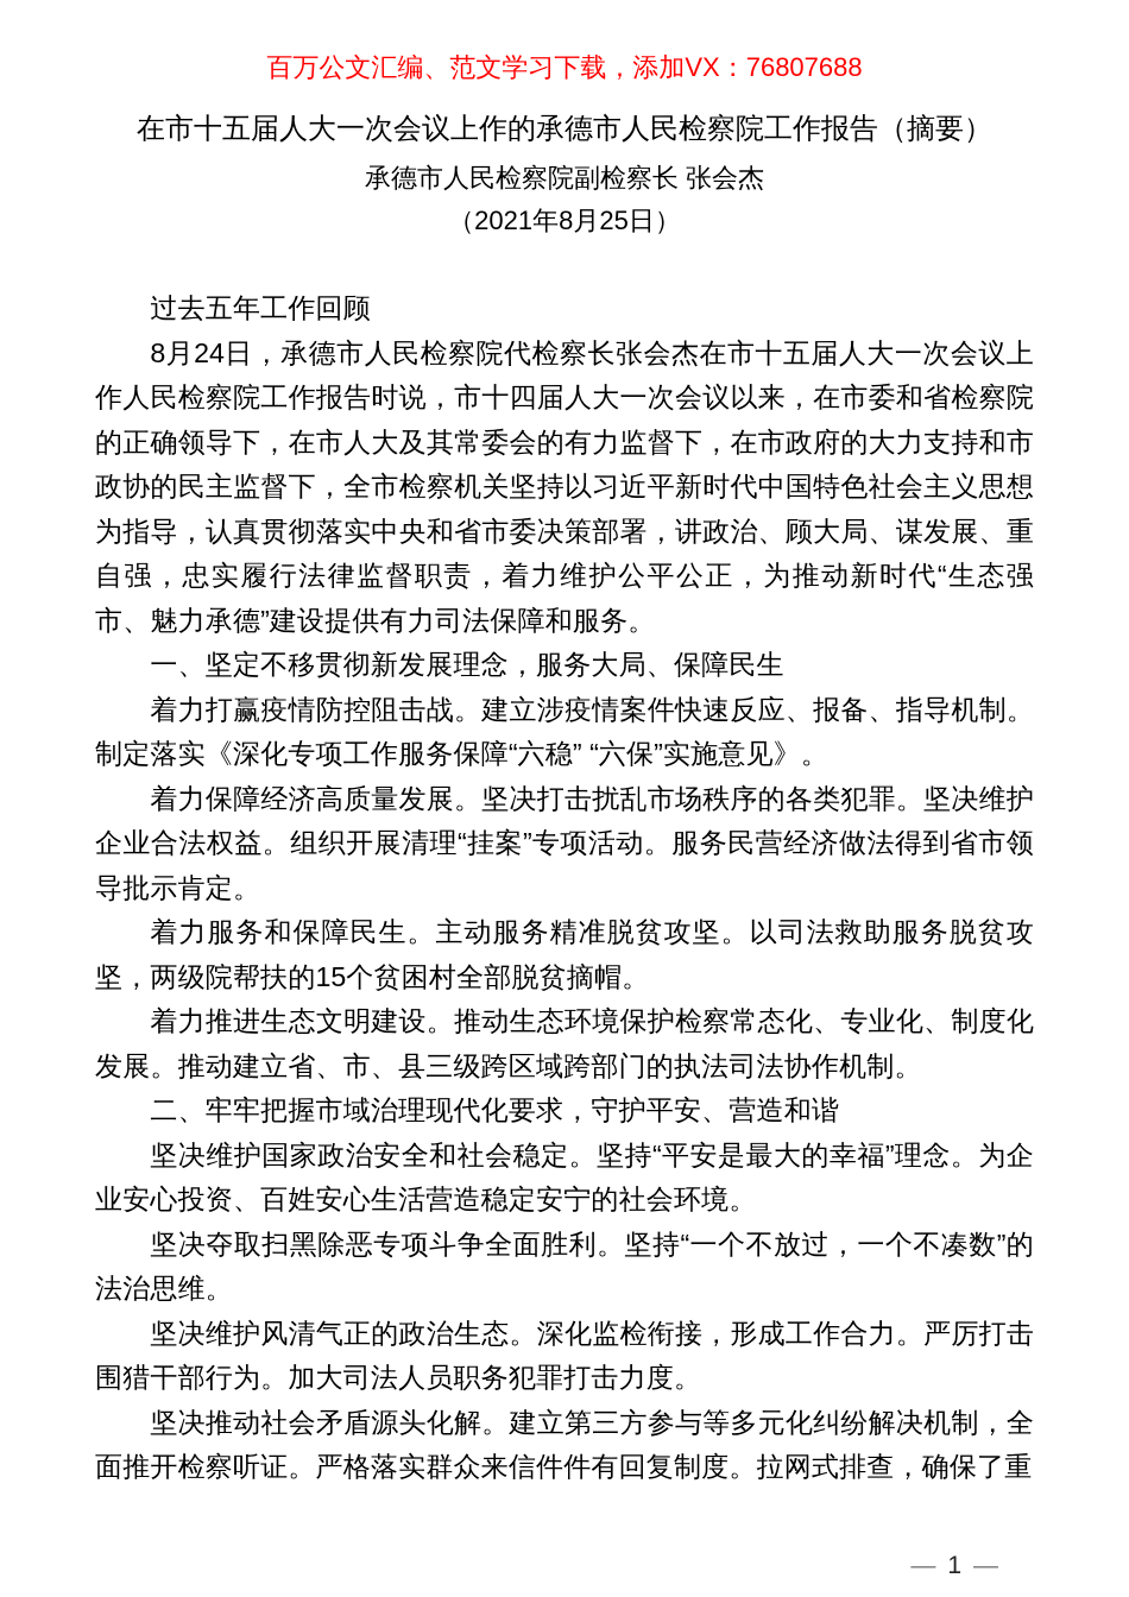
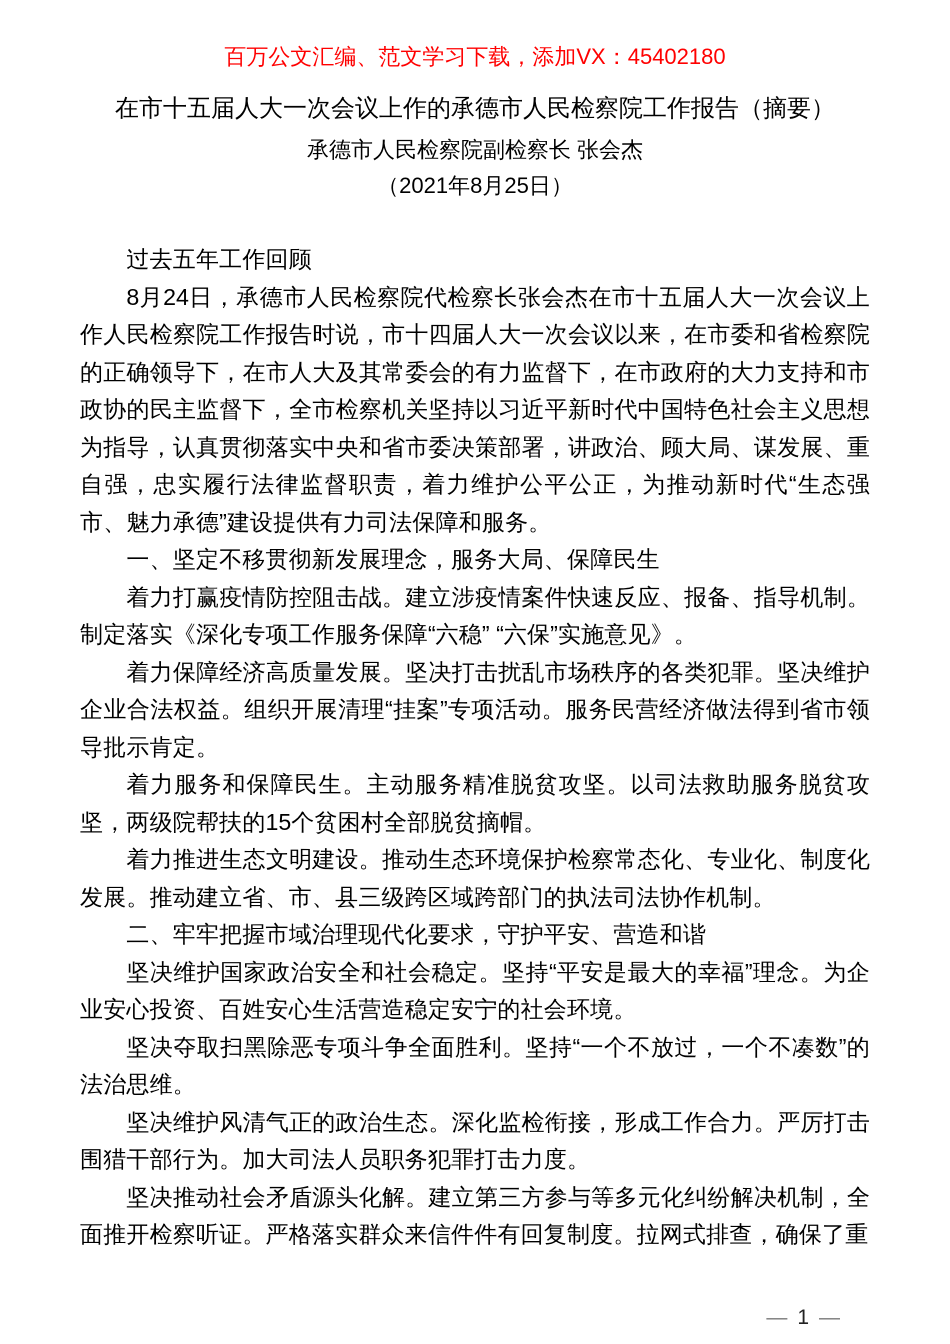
- 百万公文汇编、范文学习下载，添加VX：76807688
+ 百万公文汇编、范文学习下载，添加VX：45402180
  在市十五届人大一次会议上作的承德市人民检察院工作报告（摘要）
  承德市人民检察院副检察长 张会杰
  （2021年8月25日）
  过去五年工作回顾
  8月24日，承德市人民检察院代检察长张会杰在市十五届人大一次会议上作人民检察院工作报告时说，市十四届人大一次会议以来，在市委和省检察院的正确领导下，在市人大及其常委会的有力监督下，在市政府的大力支持和市政协的民主监督下，全市检察机关坚持以习近平新时代中国特色社会主义思想为指导，认真贯彻落实中央和省市委决策部署，讲政治、顾大局、谋发展、重自强，忠实履行法律监督职责，着力维护公平公正，为推动新时代“生态强市、魅力承德”建设提供有力司法保障和服务。
  一、坚定不移贯彻新发展理念，服务大局、保障民生
  着力打赢疫情防控阻击战。建立涉疫情案件快速反应、报备、指导机制。制定落实《深化专项工作服务保障“六稳” “六保”实施意见》。
  着力保障经济高质量发展。坚决打击扰乱市场秩序的各类犯罪。坚决维护企业合法权益。组织开展清理“挂案”专项活动。服务民营经济做法得到省市领导批示肯定。
  着力服务和保障民生。主动服务精准脱贫攻坚。以司法救助服务脱贫攻坚，两级院帮扶的15个贫困村全部脱贫摘帽。
  着力推进生态文明建设。推动生态环境保护检察常态化、专业化、制度化发展。推动建立省、市、县三级跨区域跨部门的执法司法协作机制。
  二、牢牢把握市域治理现代化要求，守护平安、营造和谐
  坚决维护国家政治安全和社会稳定。坚持“平安是最大的幸福”理念。为企业安心投资、百姓安心生活营造稳定安宁的社会环境。
  坚决夺取扫黑除恶专项斗争全面胜利。坚持“一个不放过，一个不凑数”的法治思维。
  坚决维护风清气正的政治生态。深化监检衔接，形成工作合力。严厉打击围猎干部行为。加大司法人员职务犯罪打击力度。
  坚决推动社会矛盾源头化解。建立第三方参与等多元化纠纷解决机制，全面推开检察听证。严格落实群众来信件件有回复制度。拉网式排查，确保了重
  — 1 —
